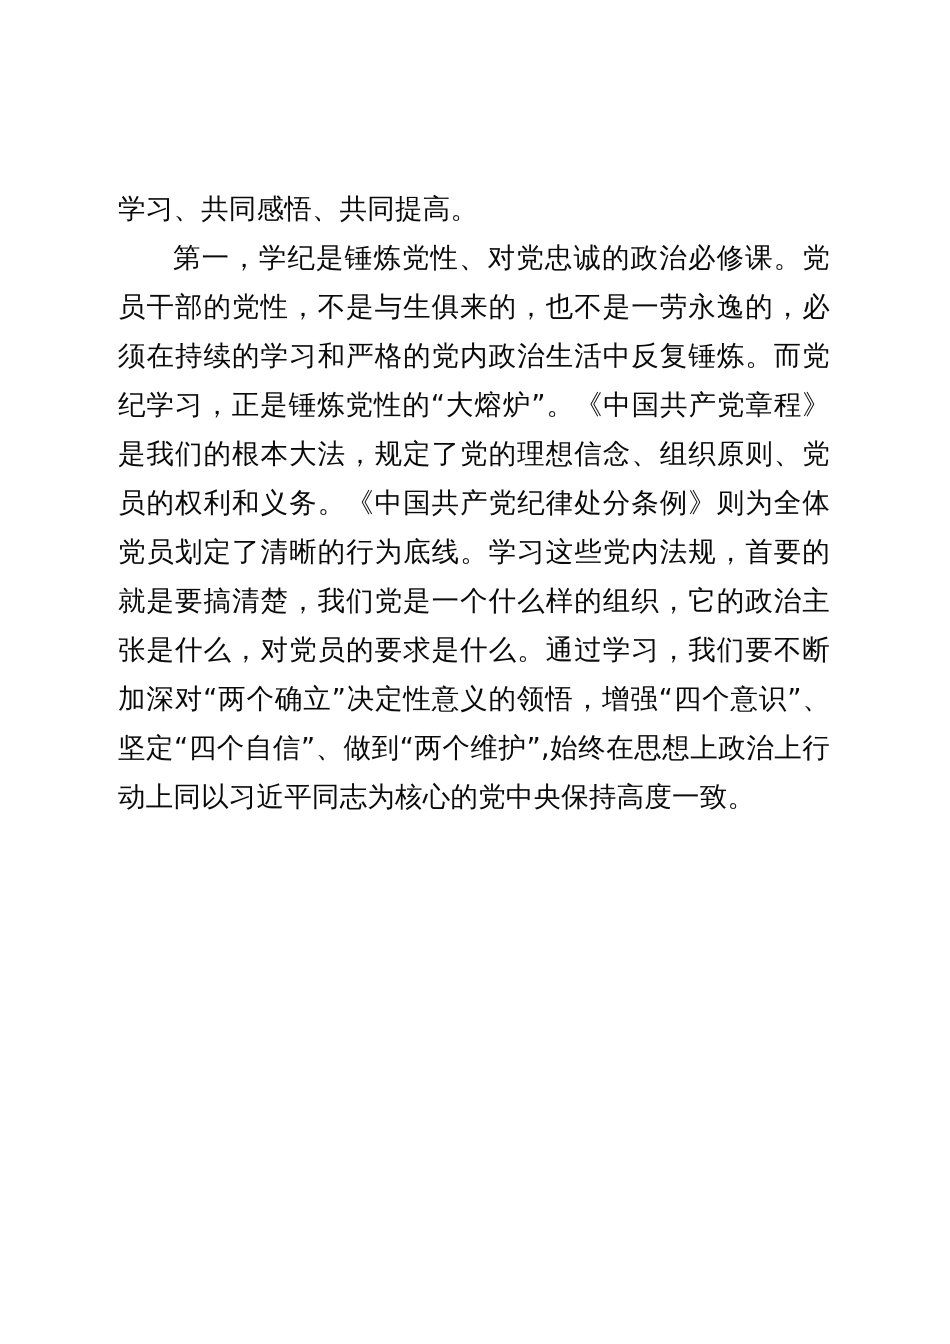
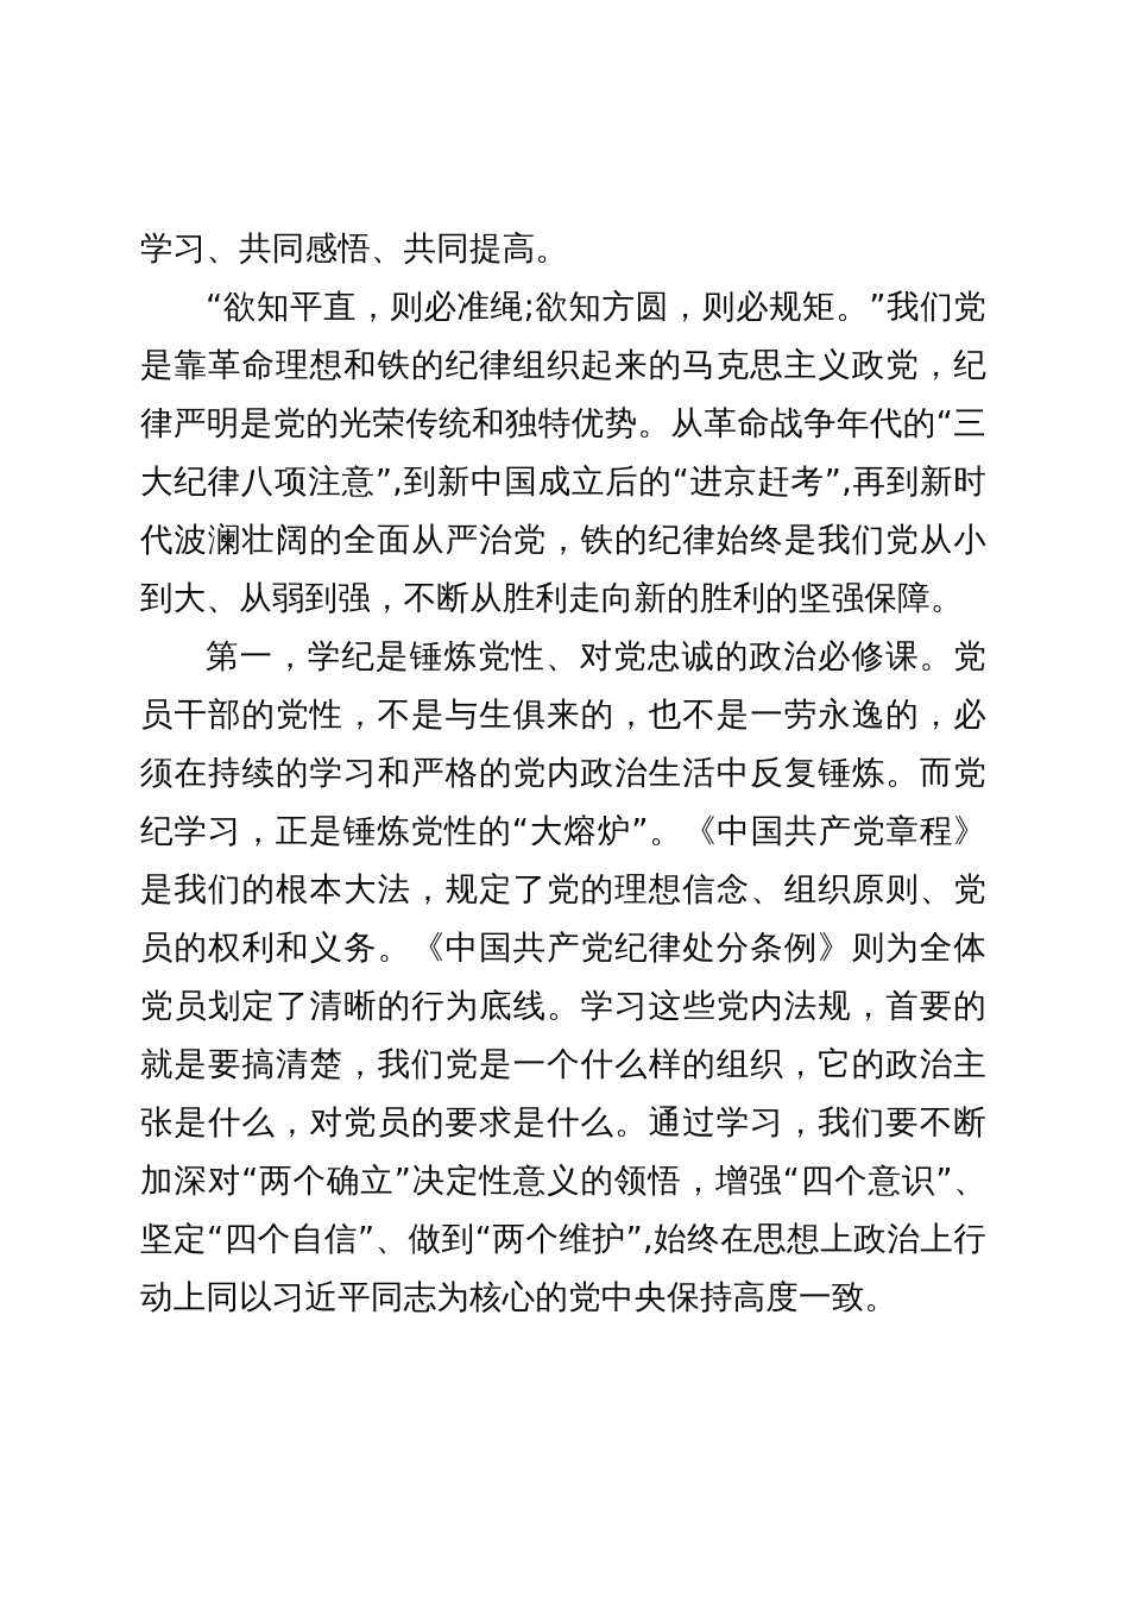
  学习、共同感悟、共同提高。
+ “欲知平直，则必准绳;欲知方圆，则必规矩。”我们党是靠革命理想和铁的纪律组织起来的马克思主义政党，纪律严明是党的光荣传统和独特优势。从革命战争年代的“三大纪律八项注意”,到新中国成立后的“进京赶考”,再到新时代波澜壮阔的全面从严治党，铁的纪律始终是我们党从小到大、从弱到强，不断从胜利走向新的胜利的坚强保障。
  第一，学纪是锤炼党性、对党忠诚的政治必修课。党员干部的党性，不是与生俱来的，也不是一劳永逸的，必须在持续的学习和严格的党内政治生活中反复锤炼。而党纪学习，正是锤炼党性的“大熔炉”。《中国共产党章程》是我们的根本大法，规定了党的理想信念、组织原则、党员的权利和义务。《中国共产党纪律处分条例》则为全体党员划定了清晰的行为底线。学习这些党内法规，首要的就是要搞清楚，我们党是一个什么样的组织，它的政治主张是什么，对党员的要求是什么。通过学习，我们要不断加深对“两个确立”决定性意义的领悟，增强“四个意识”、坚定“四个自信”、做到“两个维护”,始终在思想上政治上行动上同以习近平同志为核心的党中央保持高度一致。
